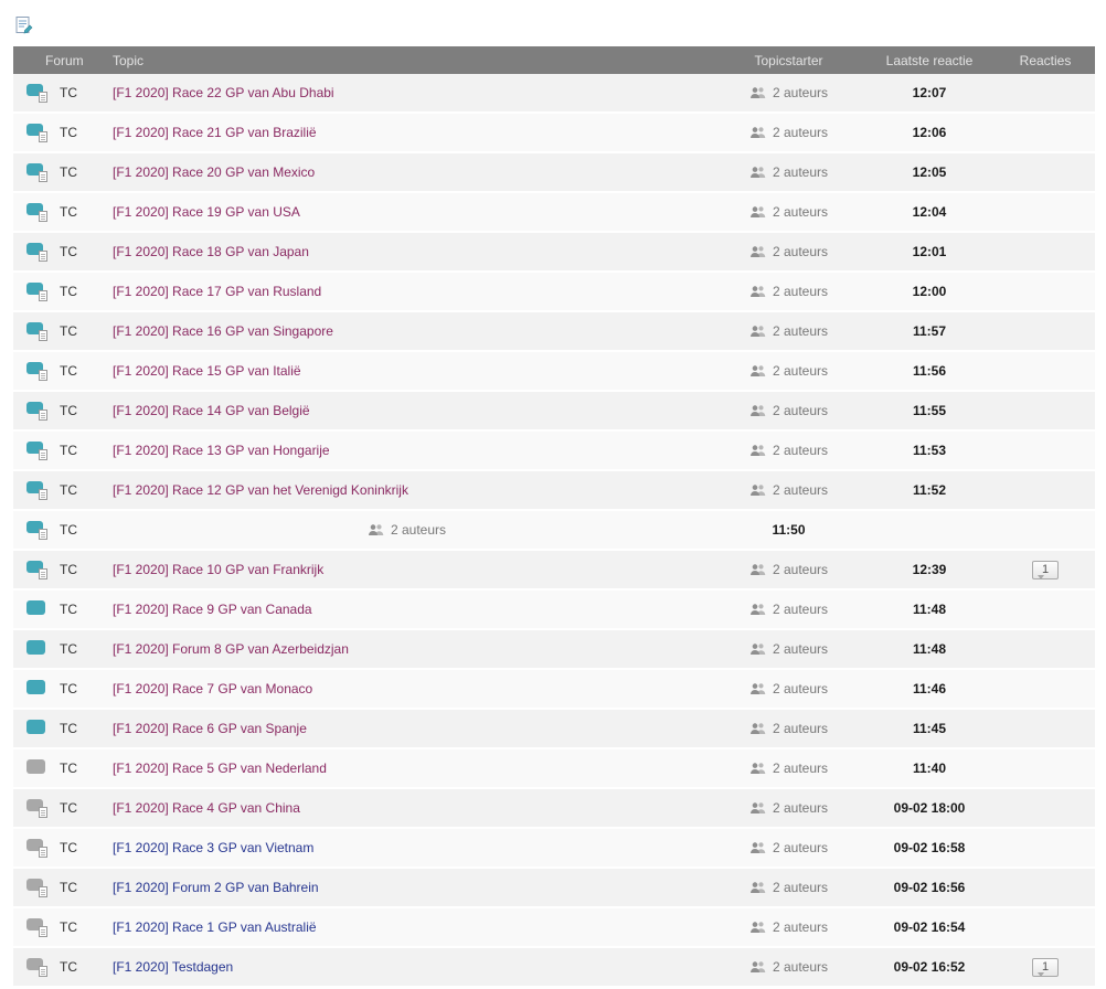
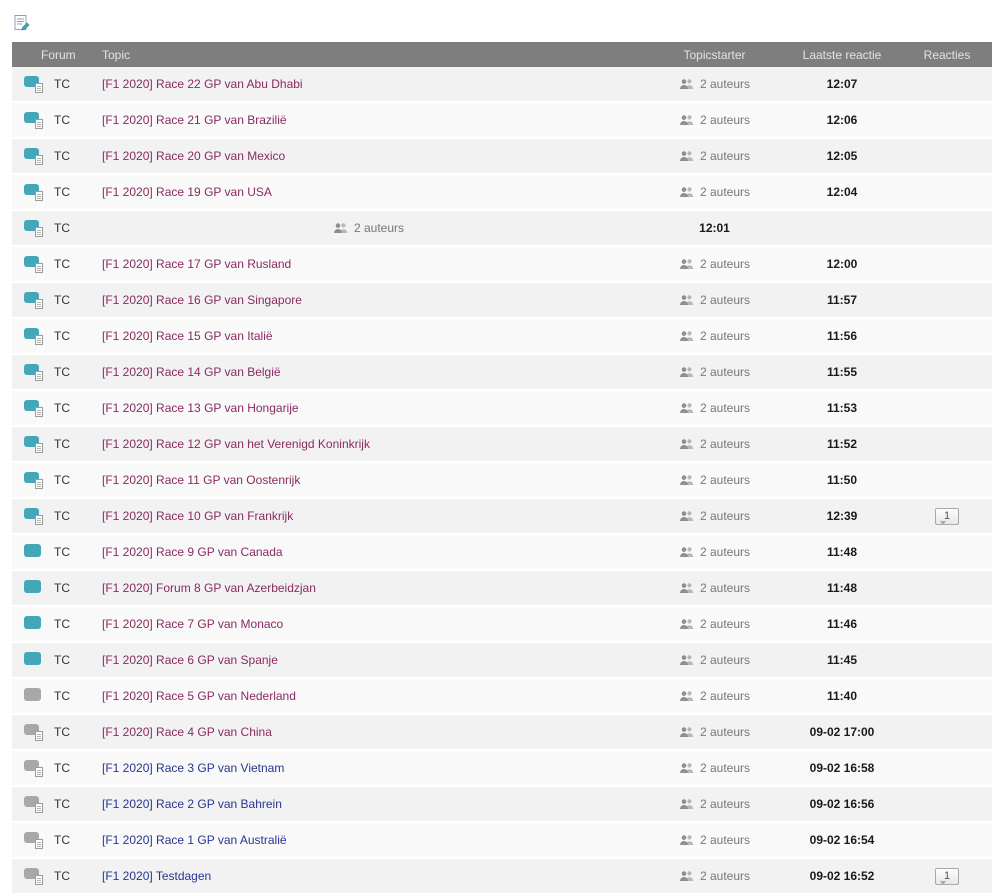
  Forum
  Topic
  Topicstarter
  Laatste reactie
  Reacties
  TC
  [F1 2020] Race 22 GP van Abu Dhabi
  2 auteurs
  12:07
  TC
  [F1 2020] Race 21 GP van Brazilië
  2 auteurs
  12:06
  TC
  [F1 2020] Race 20 GP van Mexico
  2 auteurs
  12:05
  TC
  [F1 2020] Race 19 GP van USA
  2 auteurs
  12:04
  TC
- [F1 2020] Race 18 GP van Japan
  2 auteurs
  12:01
  TC
  [F1 2020] Race 17 GP van Rusland
  2 auteurs
  12:00
  TC
  [F1 2020] Race 16 GP van Singapore
  2 auteurs
  11:57
  TC
  [F1 2020] Race 15 GP van Italië
  2 auteurs
  11:56
  TC
  [F1 2020] Race 14 GP van België
  2 auteurs
  11:55
  TC
  [F1 2020] Race 13 GP van Hongarije
  2 auteurs
  11:53
  TC
  [F1 2020] Race 12 GP van het Verenigd Koninkrijk
  2 auteurs
  11:52
  TC
+ [F1 2020] Race 11 GP van Oostenrijk
  2 auteurs
  11:50
  TC
  [F1 2020] Race 10 GP van Frankrijk
  2 auteurs
  12:39
  1
  TC
  [F1 2020] Race 9 GP van Canada
  2 auteurs
  11:48
  TC
  [F1 2020] Forum 8 GP van Azerbeidzjan
  2 auteurs
  11:48
  TC
  [F1 2020] Race 7 GP van Monaco
  2 auteurs
  11:46
  TC
  [F1 2020] Race 6 GP van Spanje
  2 auteurs
  11:45
  TC
  [F1 2020] Race 5 GP van Nederland
  2 auteurs
  11:40
  TC
  [F1 2020] Race 4 GP van China
  2 auteurs
- 09-02 18:00
+ 09-02 17:00
  TC
  [F1 2020] Race 3 GP van Vietnam
  2 auteurs
  09-02 16:58
  TC
- [F1 2020] Forum 2 GP van Bahrein
+ [F1 2020] Race 2 GP van Bahrein
  2 auteurs
  09-02 16:56
  TC
  [F1 2020] Race 1 GP van Australië
  2 auteurs
  09-02 16:54
  TC
  [F1 2020] Testdagen
  2 auteurs
  09-02 16:52
  1
